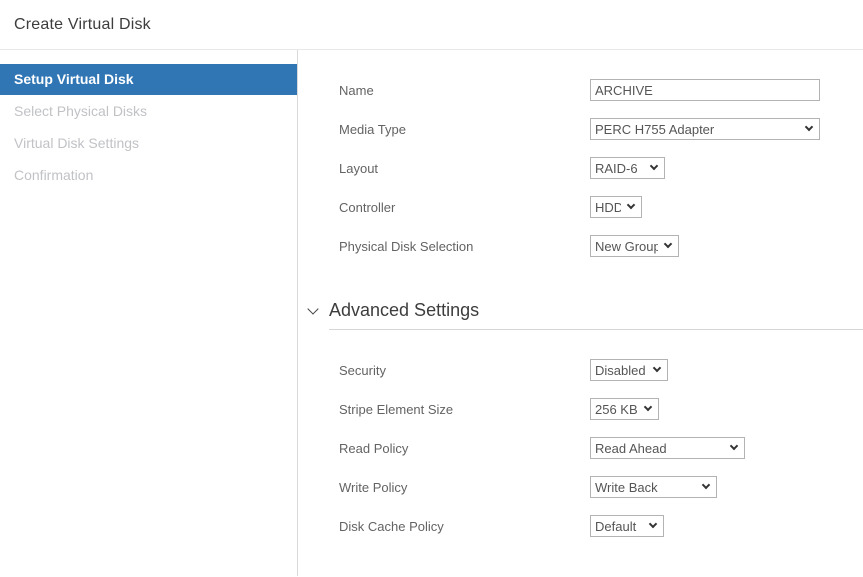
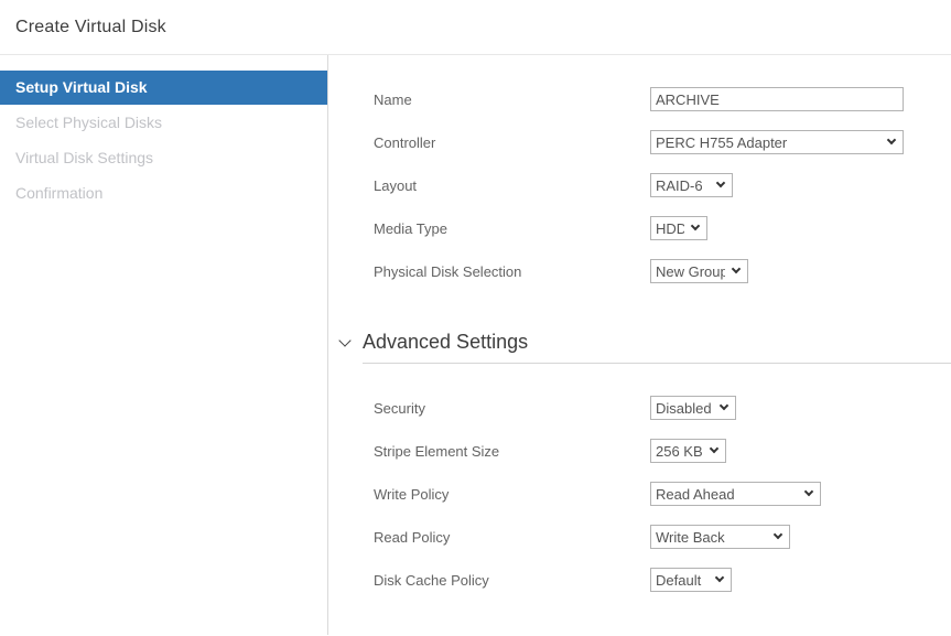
  Create Virtual Disk
  Setup Virtual Disk
  Select Physical Disks
  Virtual Disk Settings
  Confirmation
  Name
  ARCHIVE
- Media Type
+ Controller
  PERC H755 Adapter
  Layout
  RAID-6
- Controller
+ Media Type
  HDD
  Physical Disk Selection
  New Group
  Advanced Settings
  Security
  Disabled
  Stripe Element Size
  256 KB
- Read Policy
+ Write Policy
  Read Ahead
- Write Policy
+ Read Policy
  Write Back
  Disk Cache Policy
  Default
